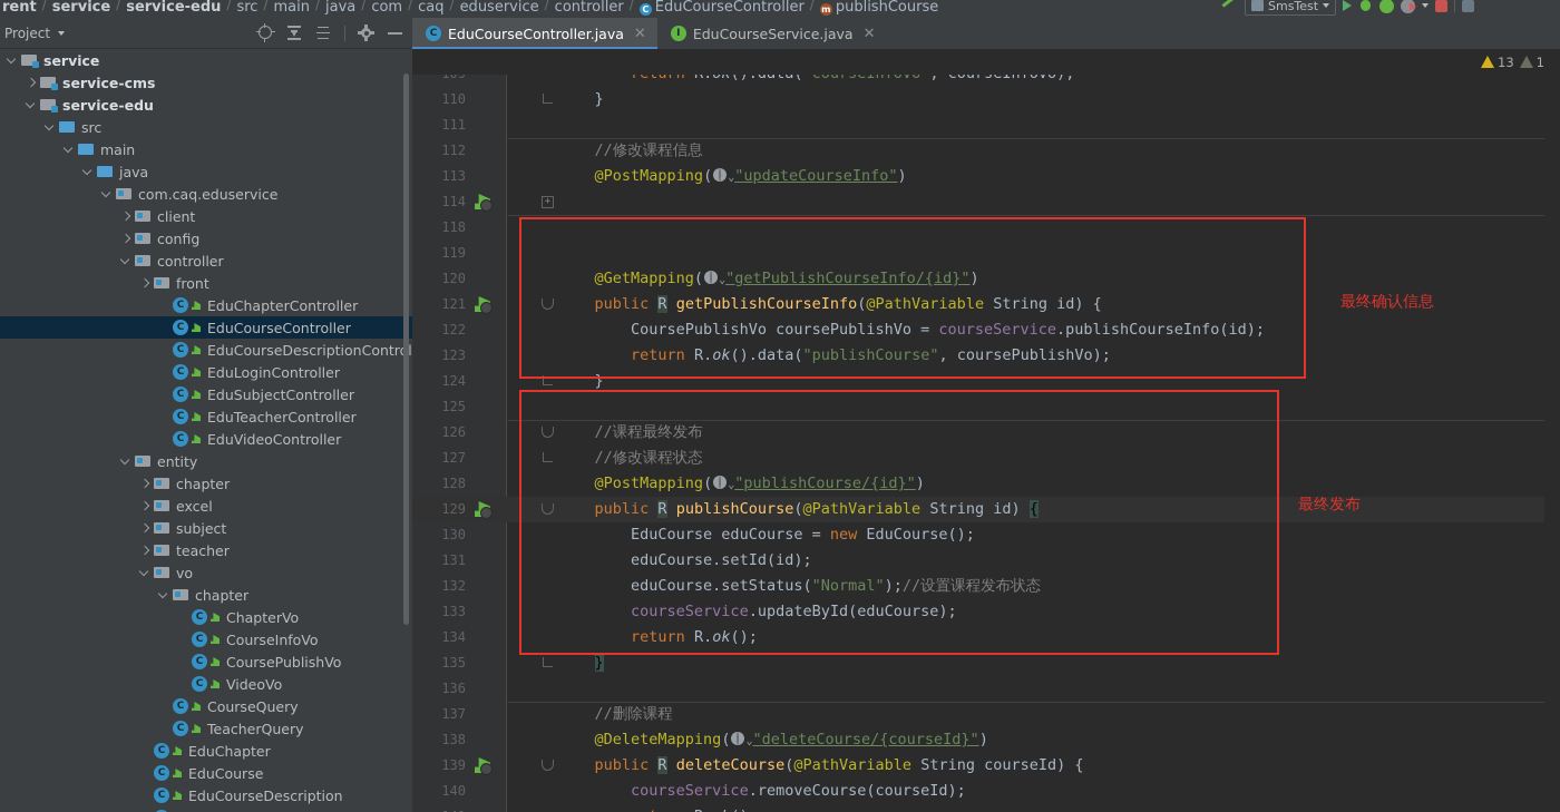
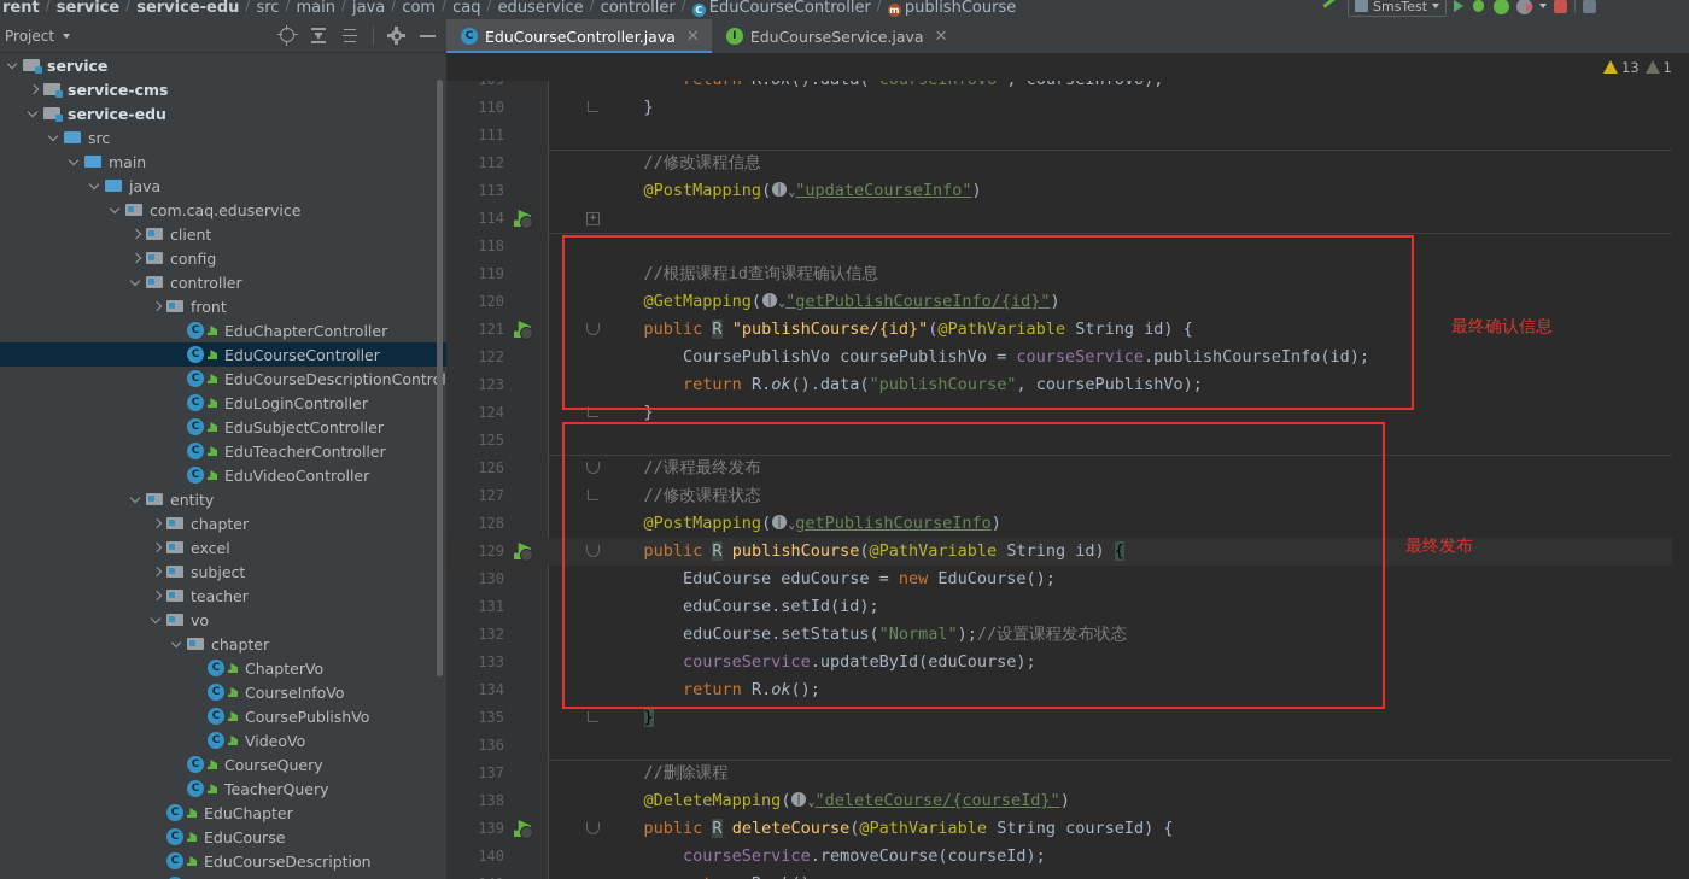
  rent
  /
  service
  /
  service-edu
  /
  src
  /
  main
  /
  java
  /
  com
  /
  caq
  /
  eduservice
  /
  controller
  /
  C EduCourseController
  /
  m publishCourse
  SmsTest
  Project
  service
  service-cms
  service-edu
  src
  main
  java
  com.caq.eduservice
  client
  config
  controller
  front
  EduChapterController
  EduCourseController
  EduCourseDescriptionContrl
  EduLoginController
  EduSubjectController
  EduTeacherController
  EduVideoController
  entity
  chapter
  excel
  subject
  teacher
  vo
  chapter
  ChapterVo
  CourseInfoVo
  CoursePublishVo
  VideoVo
  CourseQuery
  TeacherQuery
  EduChapter
  EduCourse
  EduCourseDescription
  C
  EduCourseController.java
  ✕
  I
  EduCourseService.java
  ✕
  110
  }
  111
  112
  //修改课程信息
  113
  @PostMapping( ⌄"updateCourseInfo")
  114
  +
  118
  119
+ //根据课程id查询课程确认信息
  120
  @GetMapping( ⌄"getPublishCourseInfo/{id}")
  121
- public R getPublishCourseInfo(@PathVariable String id) {
+ public R "publishCourse/{id}"(@PathVariable String id) {
  122
  CoursePublishVo coursePublishVo = courseService.publishCourseInfo(id);
  123
  return R.ok().data("publishCourse", coursePublishVo);
  124
  }
  125
  126
  //课程最终发布
  127
  //修改课程状态
  128
- @PostMapping( ⌄"publishCourse/{id}")
+ @PostMapping( ⌄getPublishCourseInfo)
  129
  public R publishCourse(@PathVariable String id) {
  130
  EduCourse eduCourse = new EduCourse();
  131
  eduCourse.setId(id);
  132
  eduCourse.setStatus("Normal");//设置课程发布状态
  133
  courseService.updateById(eduCourse);
  134
  return R.ok();
  135
  }
  136
  137
  //删除课程
  138
  @DeleteMapping( ⌄"deleteCourse/{courseId}")
  139
  public R deleteCourse(@PathVariable String courseId) {
  140
  courseService.removeCourse(courseId);
  13
  1
  最终确认信息
  最终发布
